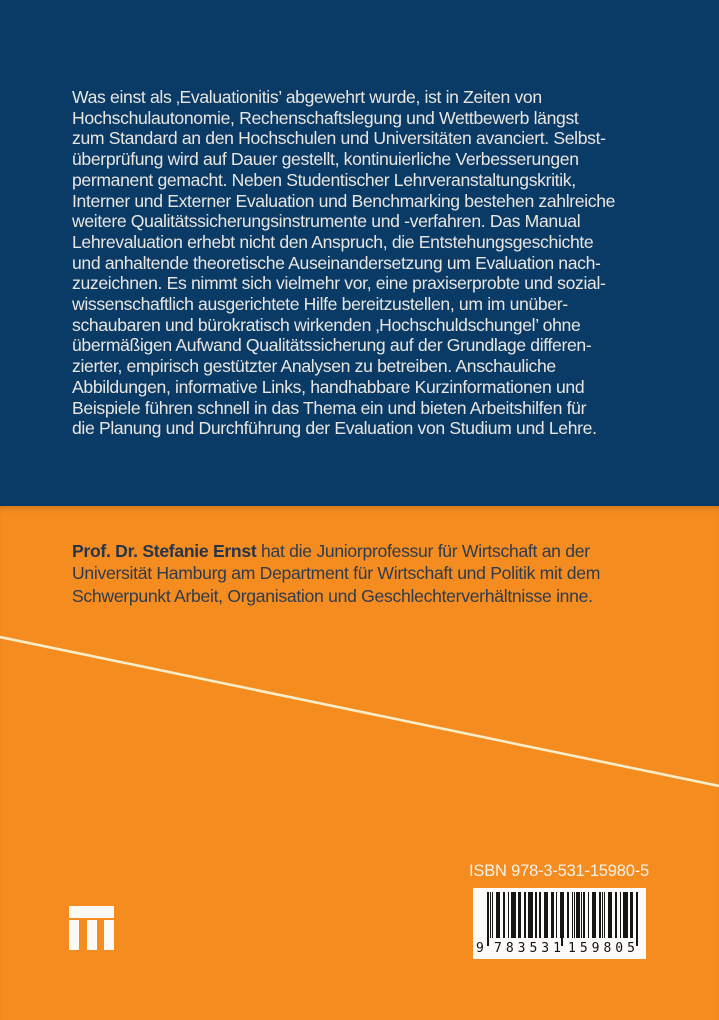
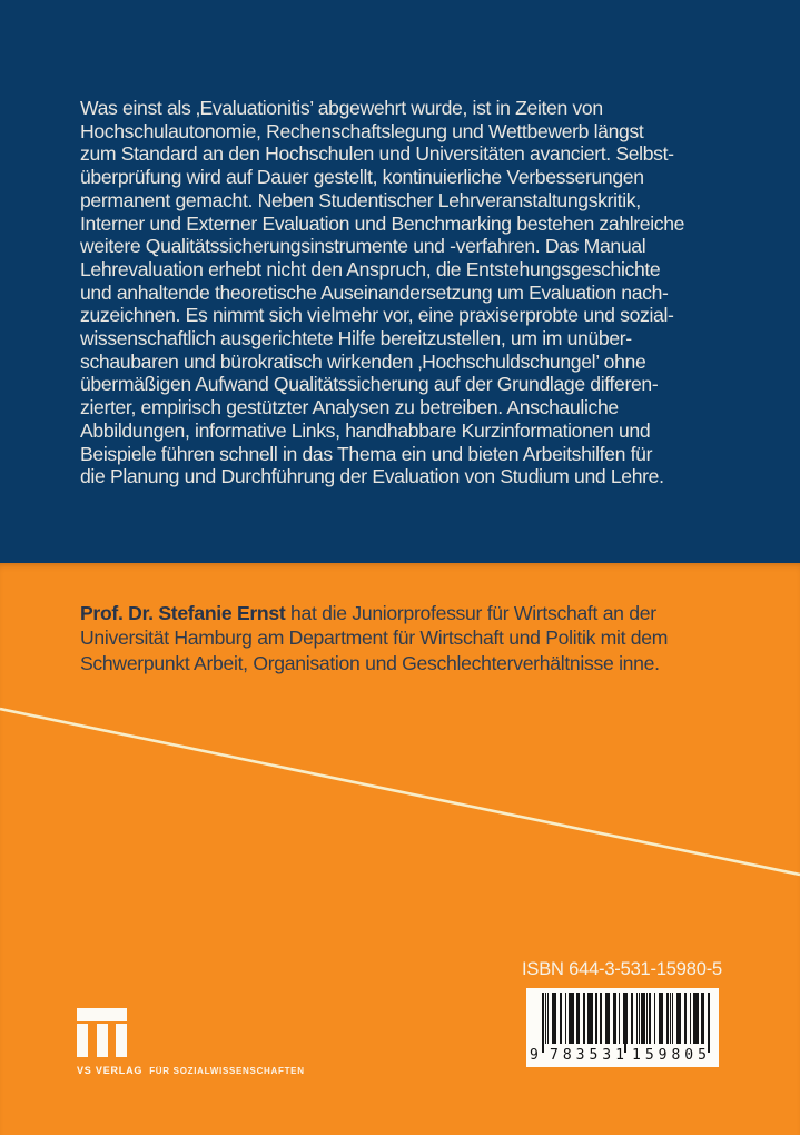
  Was einst als ‚Evaluationitis’ abgewehrt wurde, ist in Zeiten von
  Hochschulautonomie, Rechenschaftslegung und Wettbewerb längst
  zum Standard an den Hochschulen und Universitäten avanciert. Selbst-
  überprüfung wird auf Dauer gestellt, kontinuierliche Verbesserungen
  permanent gemacht. Neben Studentischer Lehrveranstaltungskritik,
  Interner und Externer Evaluation und Benchmarking bestehen zahlreiche
  weitere Qualitätssicherungsinstrumente und -verfahren. Das Manual
  Lehrevaluation erhebt nicht den Anspruch, die Entstehungsgeschichte
  und anhaltende theoretische Auseinandersetzung um Evaluation nach-
  zuzeichnen. Es nimmt sich vielmehr vor, eine praxiserprobte und sozial-
  wissenschaftlich ausgerichtete Hilfe bereitzustellen, um im unüber-
  schaubaren und bürokratisch wirkenden ‚Hochschuldschungel’ ohne
  übermäßigen Aufwand Qualitätssicherung auf der Grundlage differen-
  zierter, empirisch gestützter Analysen zu betreiben. Anschauliche
  Abbildungen, informative Links, handhabbare Kurzinformationen und
  Beispiele führen schnell in das Thema ein und bieten Arbeitshilfen für
  die Planung und Durchführung der Evaluation von Studium und Lehre.
  Prof. Dr. Stefanie Ernst hat die Juniorprofessur für Wirtschaft an der Universität Hamburg am Department für Wirtschaft und Politik mit dem Schwerpunkt Arbeit, Organisation und Geschlechterverhältnisse inne.
- ISBN 978-3-531-15980-5
+ ISBN 644-3-531-15980-5
  9
  783531
  159805
+ VS VERLAG FÜR SOZIALWISSENSCHAFTEN
